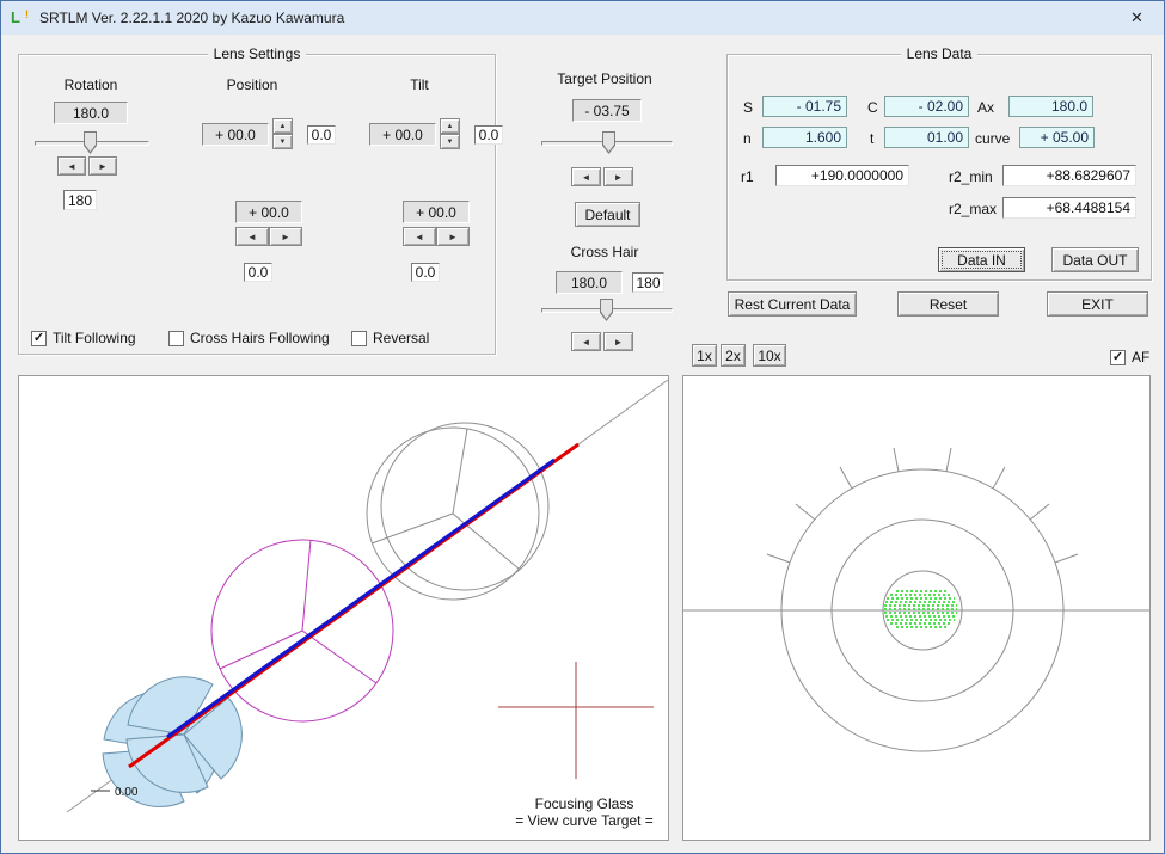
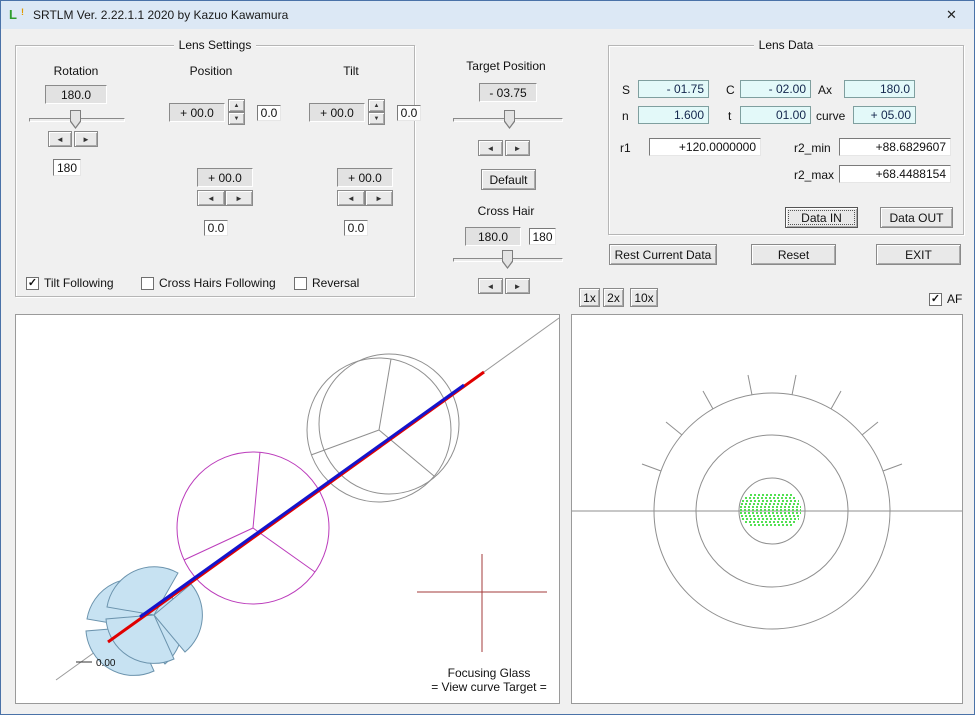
  L
  !
  SRTLM Ver. 2.22.1.1 2020 by Kazuo Kawamura
  ✕
  Lens Settings
  Rotation
  180.0
  ◄
  ►
  180
  Position
  + 00.0
  0.0
  + 00.0
  ◄
  ►
  0.0
  Tilt
  + 00.0
  0.0
  + 00.0
  ◄
  ►
  0.0
  ✓
  Tilt Following
  Cross Hairs Following
  Reversal
  Target Position
  - 03.75
  ◄
  ►
  Default
  Cross Hair
  180.0
  180
  ◄
  ►
  Lens Data
  S
  - 01.75
  C
  - 02.00
  Ax
  180.0
  n
  1.600
  t
  01.00
  curve
  + 05.00
  r1
- +190.0000000
+ +120.0000000
  r2_min
  +88.6829607
  r2_max
  +68.4488154
  Data IN
  Data OUT
  Rest Current Data
  Reset
  EXIT
  1x
  2x
  10x
  ✓
  AF
  0.00
  Focusing Glass
  = View curve Target =
